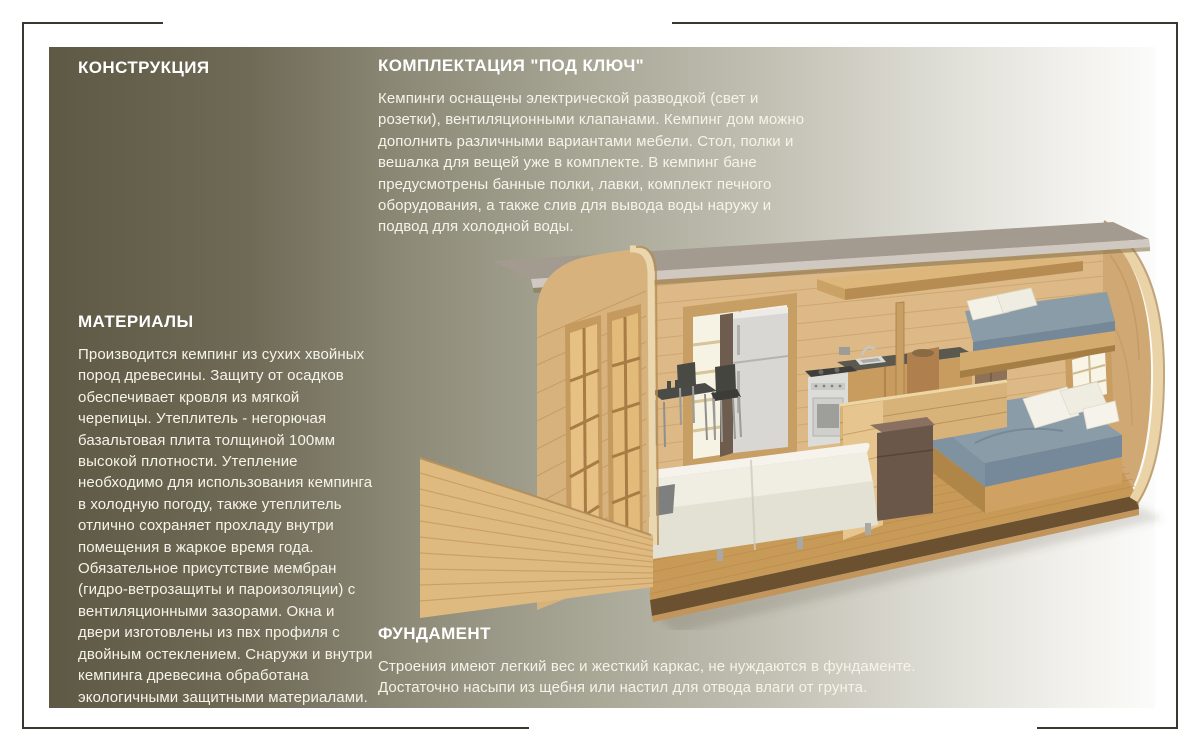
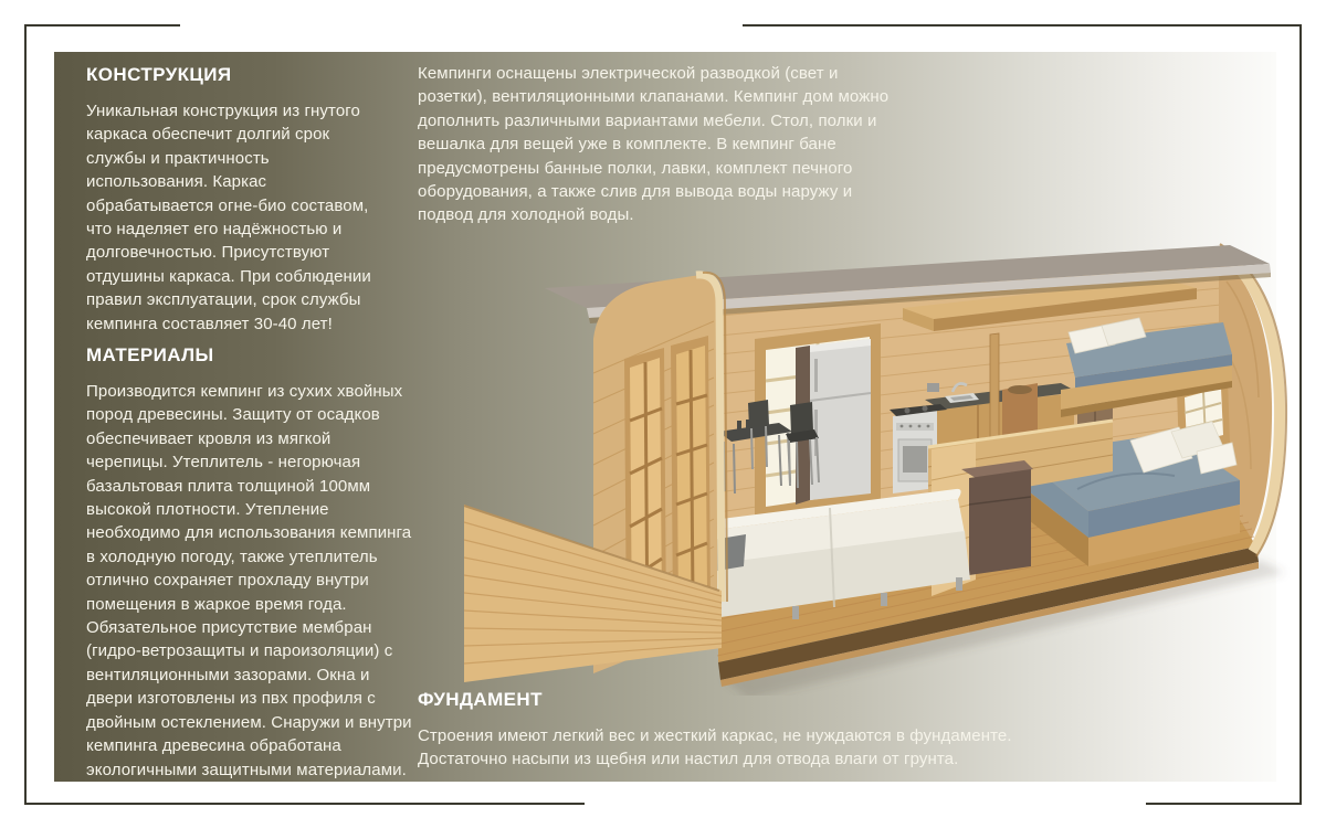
  КОНСТРУКЦИЯ
+ Уникальная конструкция из гнутого
+ каркаса обеспечит долгий срок
+ службы и практичность
+ использования. Каркас
+ обрабатывается огне-био составом,
+ что наделяет его надёжностью и
+ долговечностью. Присутствуют
+ отдушины каркаса. При соблюдении
+ правил эксплуатации, срок службы
+ кемпинга составляет 30-40 лет!
  МАТЕРИАЛЫ
  Производится кемпинг из сухих хвойных
  пород древесины. Защиту от осадков
  обеспечивает кровля из мягкой
  черепицы. Утеплитель - негорючая
  базальтовая плита толщиной 100мм
  высокой плотности. Утепление
  необходимо для использования кемпинга
  в холодную погоду, также утеплитель
  отлично сохраняет прохладу внутри
  помещения в жаркое время года.
  Обязательное присутствие мембран
  (гидро-ветрозащиты и пароизоляции) с
  вентиляционными зазорами. Окна и
  двери изготовлены из пвх профиля с
  двойным остеклением. Снаружи и внутри
  кемпинга древесина обработана
  экологичными защитными материалами.
- КОМПЛЕКТАЦИЯ "ПОД КЛЮЧ"
  Кемпинги оснащены электрической разводкой (свет и
  розетки), вентиляционными клапанами. Кемпинг дом можно
  дополнить различными вариантами мебели. Стол, полки и
  вешалка для вещей уже в комплекте. В кемпинг бане
  предусмотрены банные полки, лавки, комплект печного
  оборудования, а также слив для вывода воды наружу и
  подвод для холодной воды.
  ФУНДАМЕНТ
  Строения имеют легкий вес и жесткий каркас, не нуждаются в фундаменте.
  Достаточно насыпи из щебня или настил для отвода влаги от грунта.
